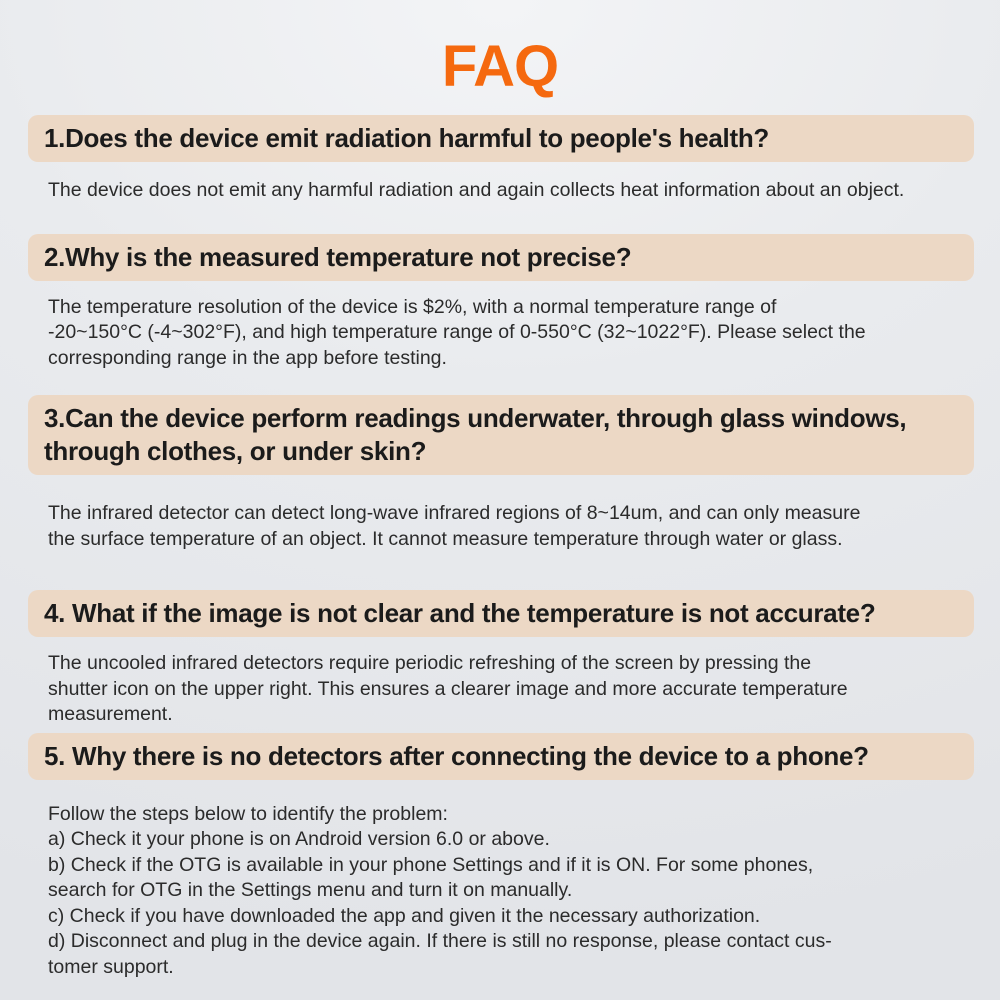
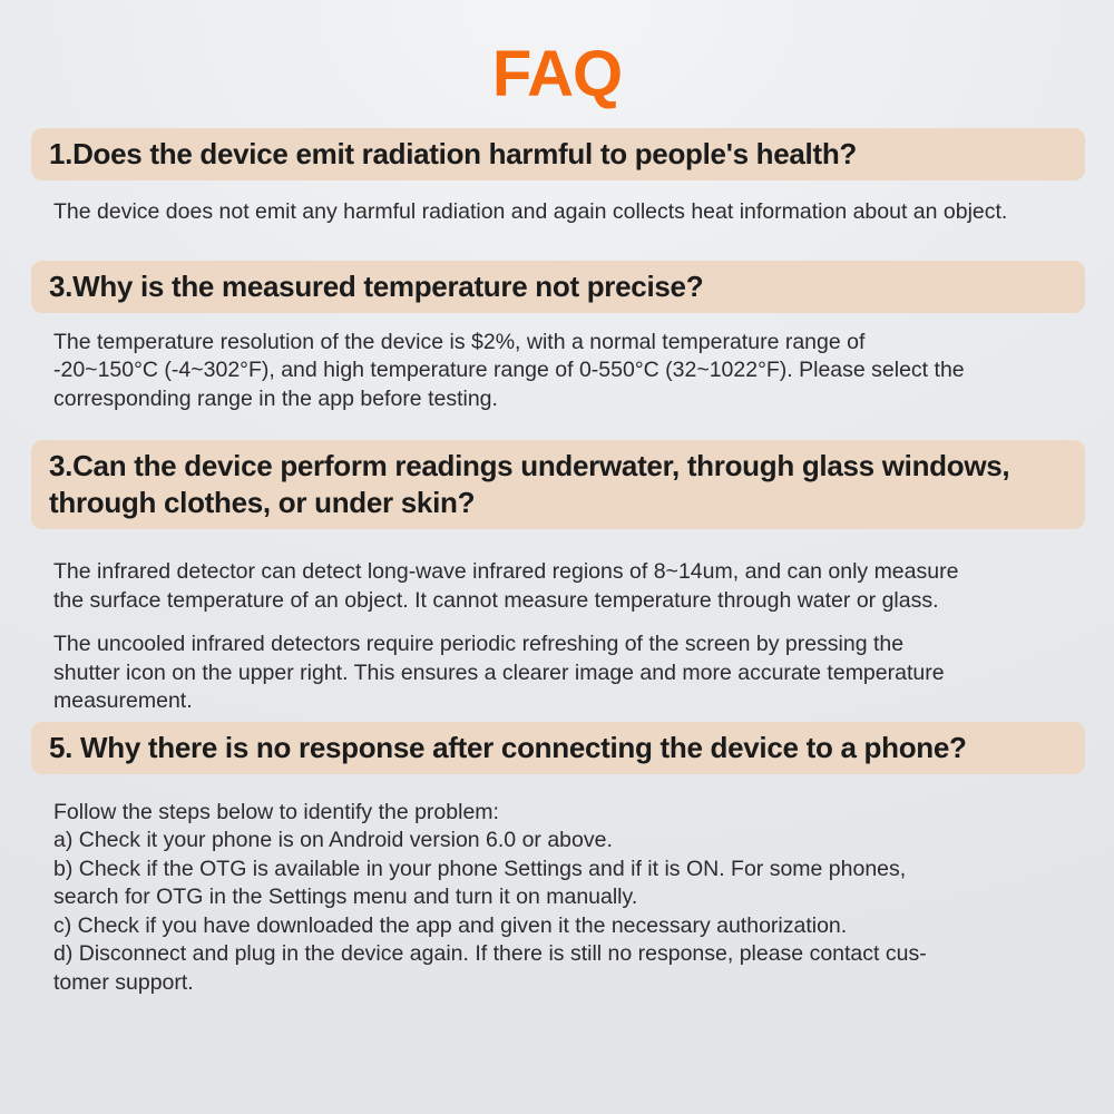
  FAQ
  1.Does the device emit radiation harmful to people's health?
  The device does not emit any harmful radiation and again collects heat information about an object.
- 2.Why is the measured temperature not precise?
+ 3.Why is the measured temperature not precise?
  The temperature resolution of the device is $2%, with a normal temperature range of
  -20~150°C (-4~302°F), and high temperature range of 0-550°C (32~1022°F). Please select the
  corresponding range in the app before testing.
  3.Can the device perform readings underwater, through glass windows,
  through clothes, or under skin?
  The infrared detector can detect long-wave infrared regions of 8~14um, and can only measure
  the surface temperature of an object. It cannot measure temperature through water or glass.
- 4. What if the image is not clear and the temperature is not accurate?
  The uncooled infrared detectors require periodic refreshing of the screen by pressing the
  shutter icon on the upper right. This ensures a clearer image and more accurate temperature
  measurement.
- 5. Why there is no detectors after connecting the device to a phone?
+ 5. Why there is no response after connecting the device to a phone?
  Follow the steps below to identify the problem:
  a) Check it your phone is on Android version 6.0 or above.
  b) Check if the OTG is available in your phone Settings and if it is ON. For some phones,
  search for OTG in the Settings menu and turn it on manually.
  c) Check if you have downloaded the app and given it the necessary authorization.
  d) Disconnect and plug in the device again. If there is still no response, please contact cus-
  tomer support.
